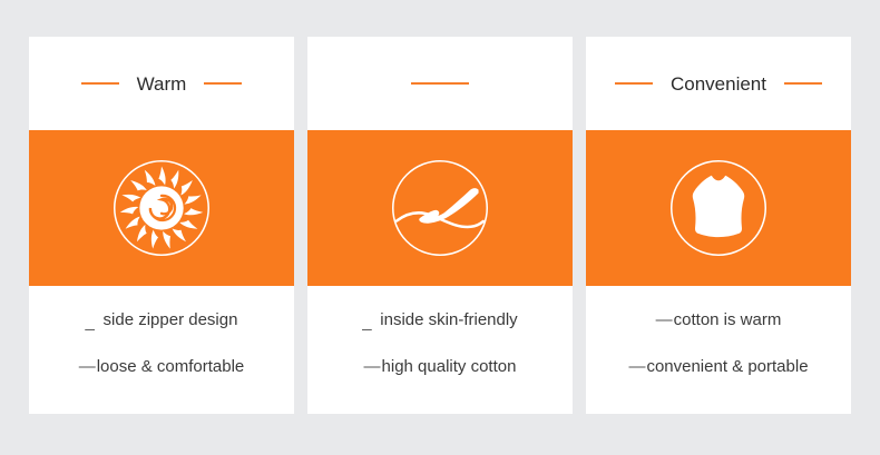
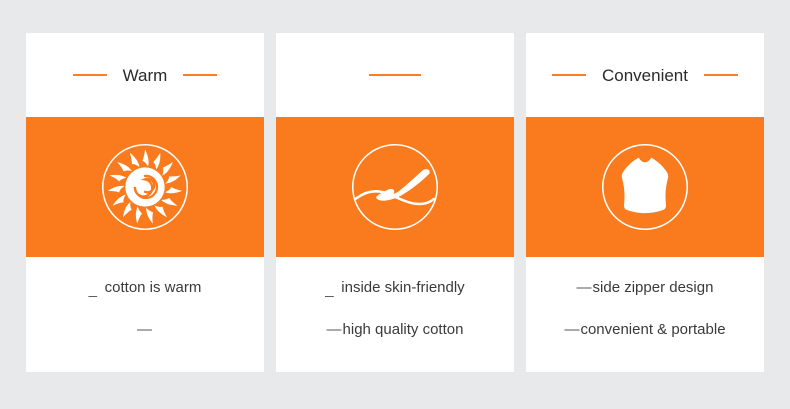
  Warm
  _
- side zipper design
+ cotton is warm
  —
- loose & comfortable
  _
  inside skin-friendly
  —
  high quality cotton
  Convenient
  —
- cotton is warm
+ side zipper design
  —
  convenient & portable
